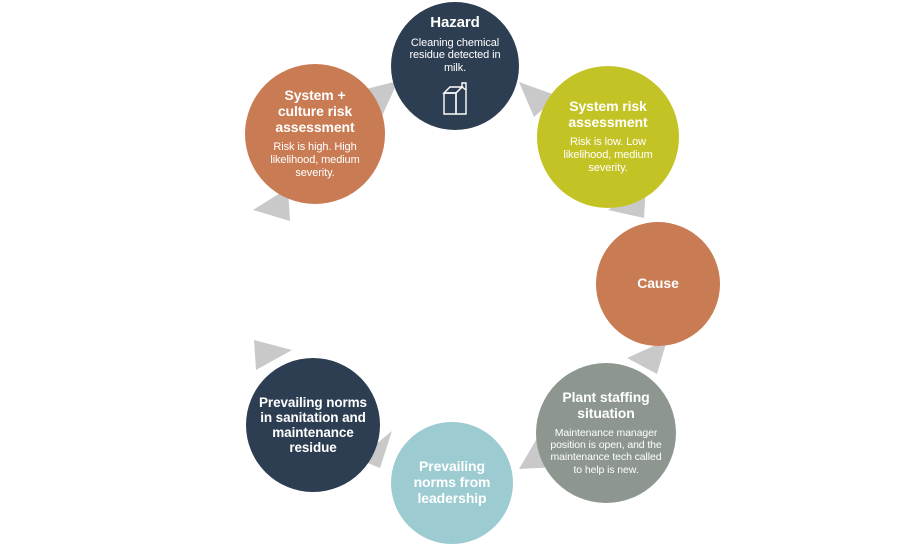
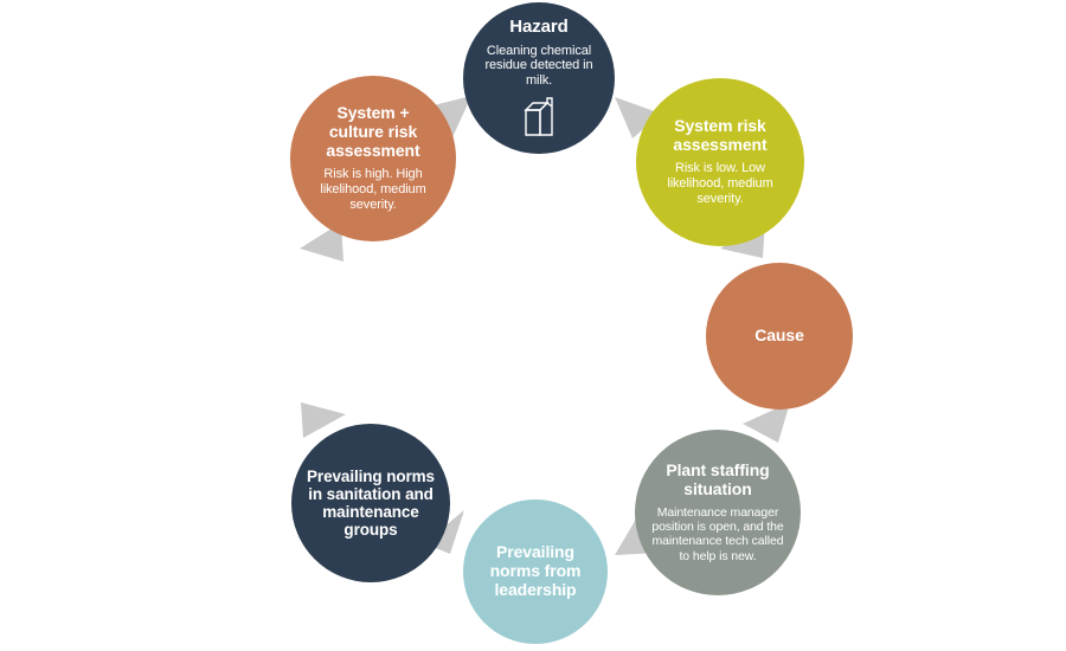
  Hazard
  Cleaning chemical residue detected in milk.
  System risk assessment
  Risk is low. Low likelihood, medium severity.
  Cause
  Plant staffing situation
  Maintenance manager position is open, and the maintenance tech called to help is new.
  Prevailing norms from leadership
- Prevailing norms in sanitation and maintenance residue
+ Prevailing norms in sanitation and maintenance groups
  System + culture risk assessment
  Risk is high. High likelihood, medium severity.
